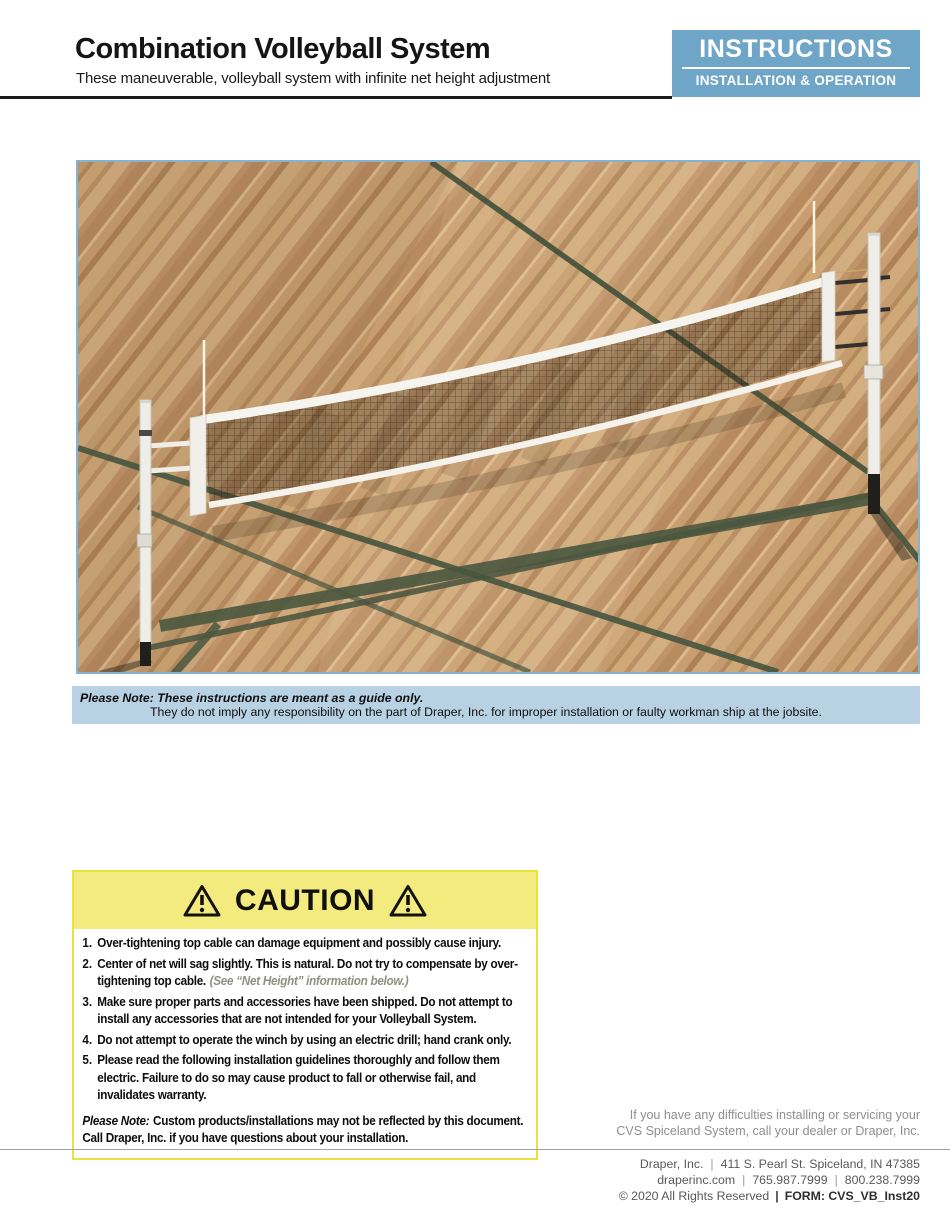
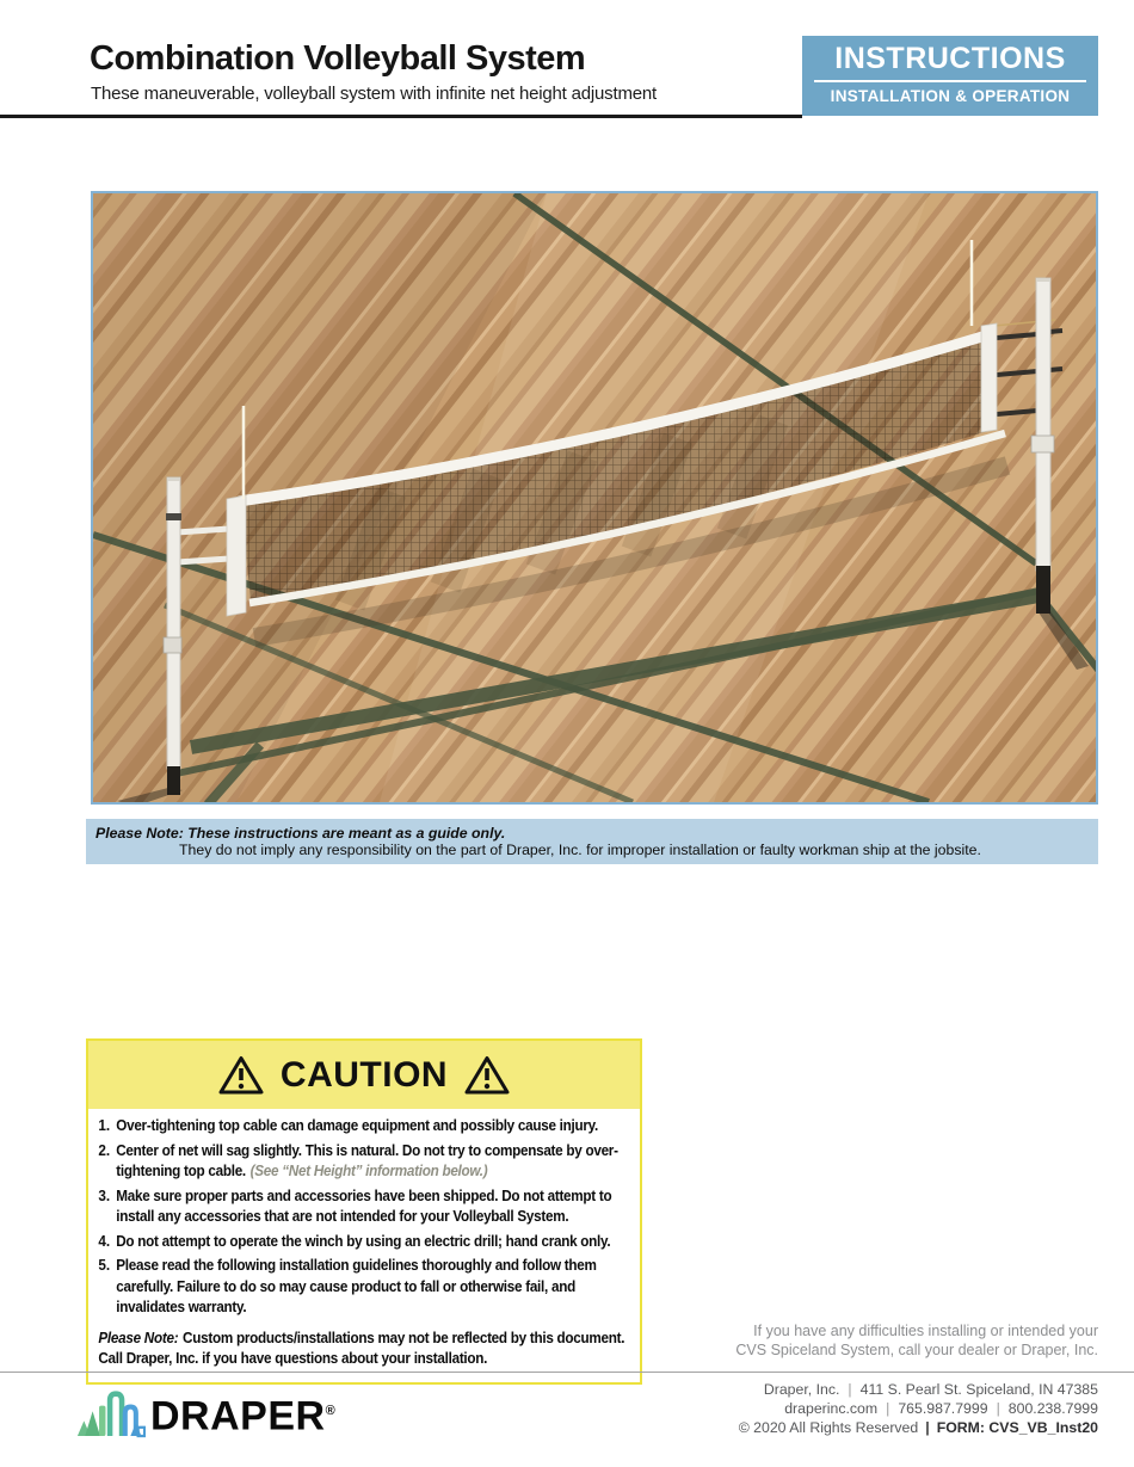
  Combination Volleyball System
  These maneuverable, volleyball system with infinite net height adjustment
  INSTRUCTIONS
  INSTALLATION & OPERATION
  Please Note: These instructions are meant as a guide only.
  They do not imply any responsibility on the part of Draper, Inc. for improper installation or faulty workman ship at the jobsite.
  CAUTION
  1.
  Over-tightening top cable can damage equipment and possibly cause injury.
  2.
  Center of net will sag slightly. This is natural. Do not try to compensate by over-tightening top cable. (See “Net Height” information below.)
  3.
  Make sure proper parts and accessories have been shipped. Do not attempt to install any accessories that are not intended for your Volleyball System.
  4.
  Do not attempt to operate the winch by using an electric drill; hand crank only.
  5.
- Please read the following installation guidelines thoroughly and follow them electric. Failure to do so may cause product to fall or otherwise fail, and invalidates warranty.
+ Please read the following installation guidelines thoroughly and follow them carefully. Failure to do so may cause product to fall or otherwise fail, and invalidates warranty.
  Please Note: Custom products/installations may not be reflected by this document. Call Draper, Inc. if you have questions about your installation.
- If you have any difficulties installing or servicing your
+ If you have any difficulties installing or intended your
  CVS Spiceland System, call your dealer or Draper, Inc.
+ DRAPER®
  Draper, Inc. | 411 S. Pearl St. Spiceland, IN 47385
  draperinc.com | 765.987.7999 | 800.238.7999
  © 2020 All Rights Reserved | FORM: CVS_VB_Inst20
